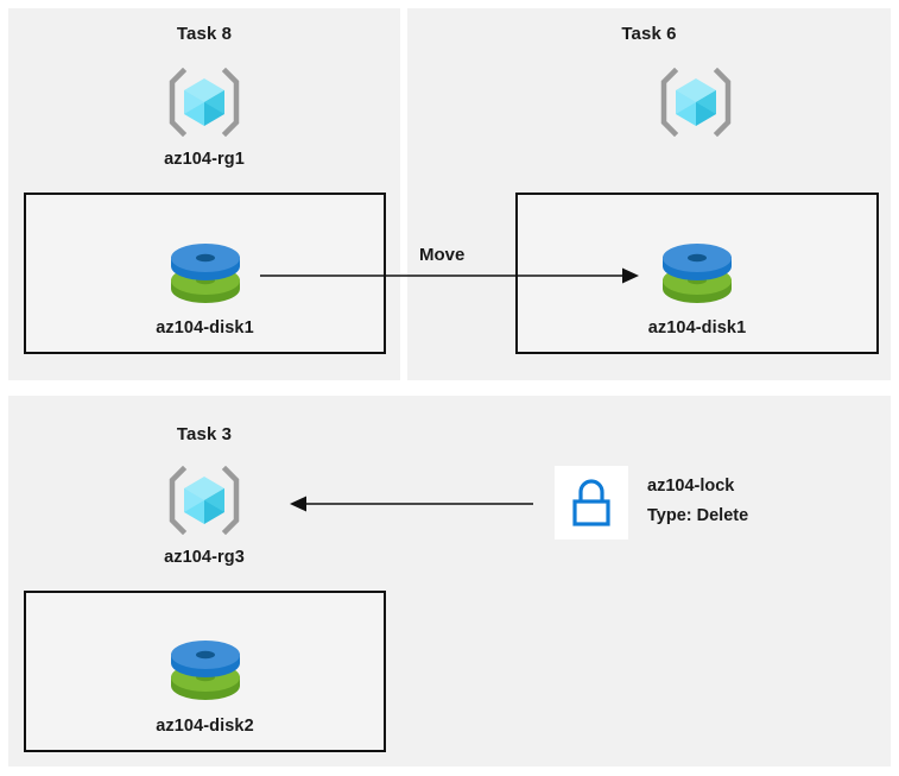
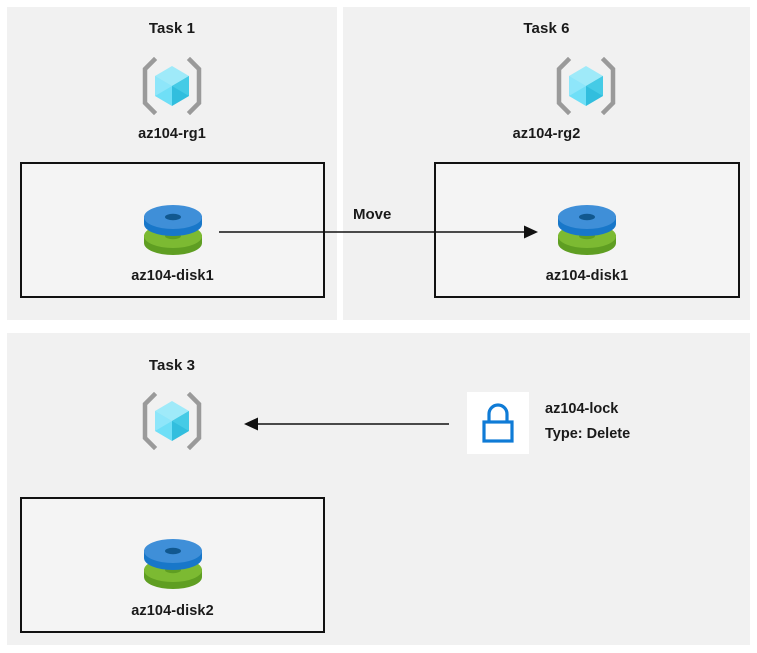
- Task 8
+ Task 1
  az104-rg1
  az104-disk1
  Task 6
+ az104-rg2
  az104-disk1
  Move
  Task 3
- az104-rg3
  az104-disk2
  az104-lock
  Type: Delete
